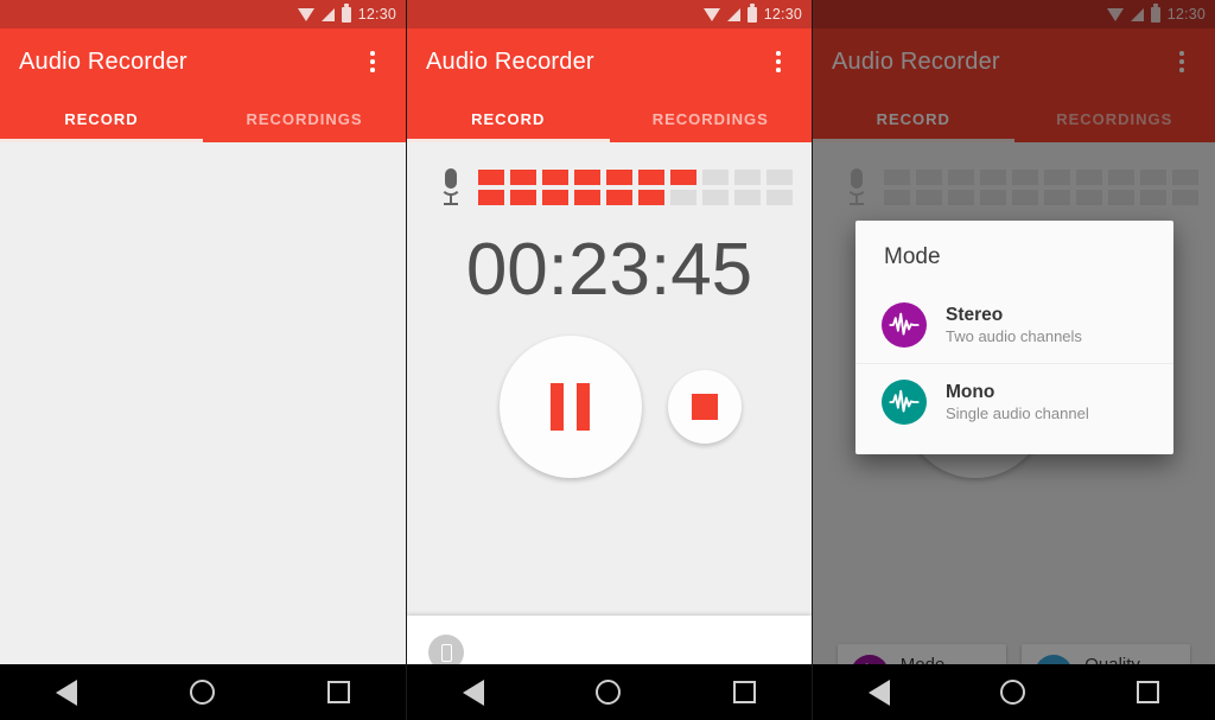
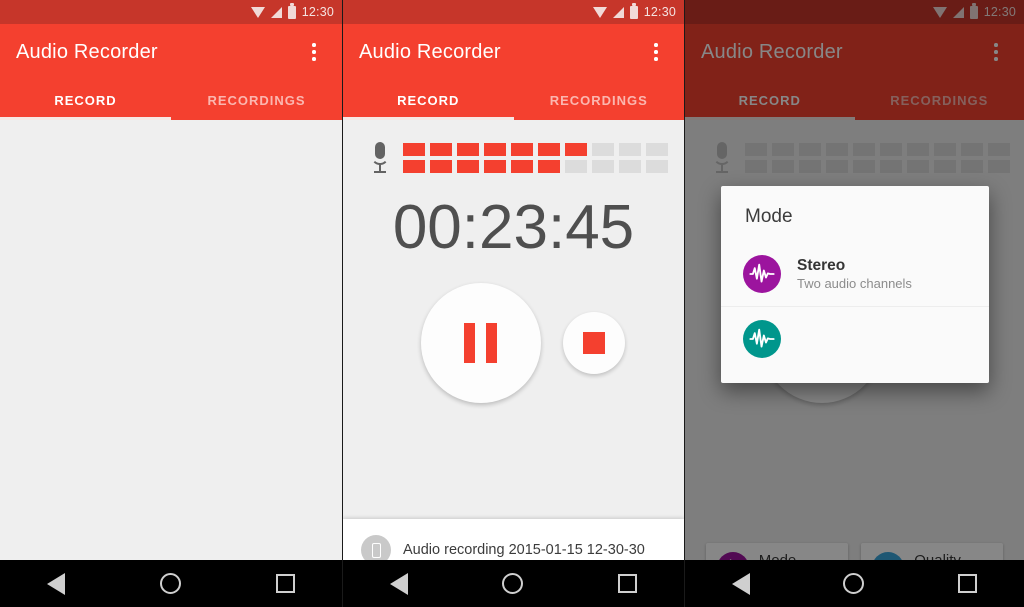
  12:30
  Audio Recorder
  RECORD
  RECORDINGS
  12:30
  Audio Recorder
  RECORD
  RECORDINGS
  00:23:45
+ Audio recording 2015-01-15 12-30-30
  12:30
  Audio Recorder
  RECORD
  RECORDINGS
  Mode
  Stereo
  Two audio channels
- Mono
- Single audio channel
